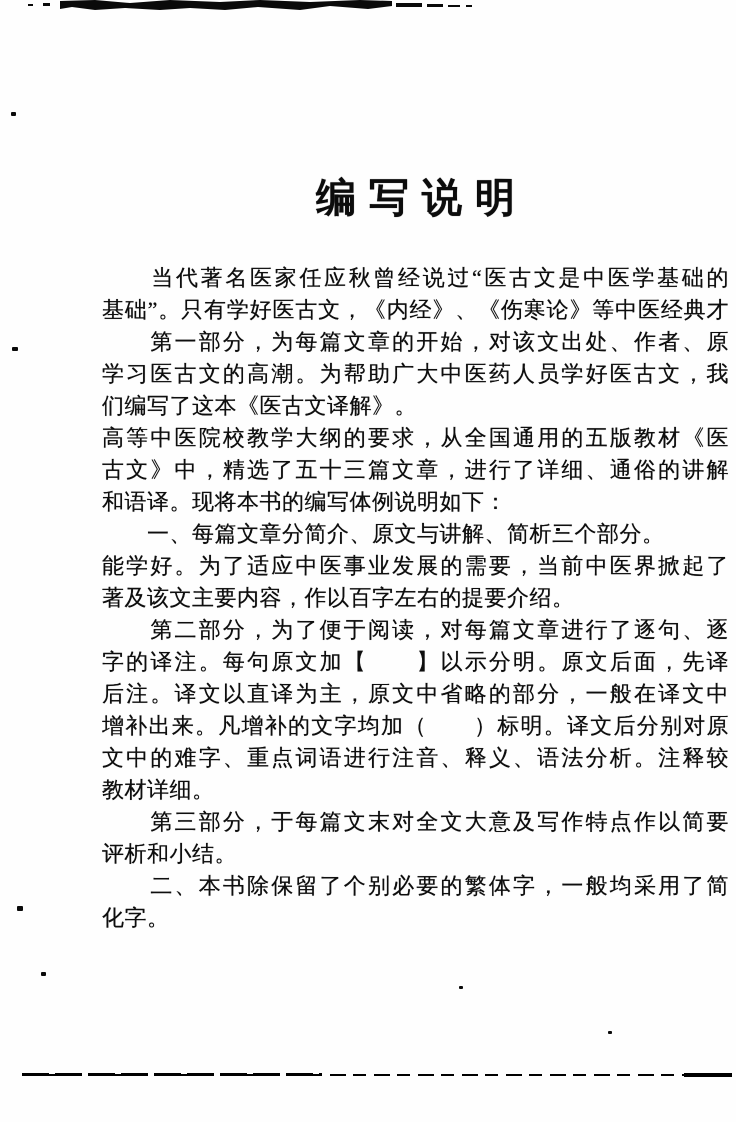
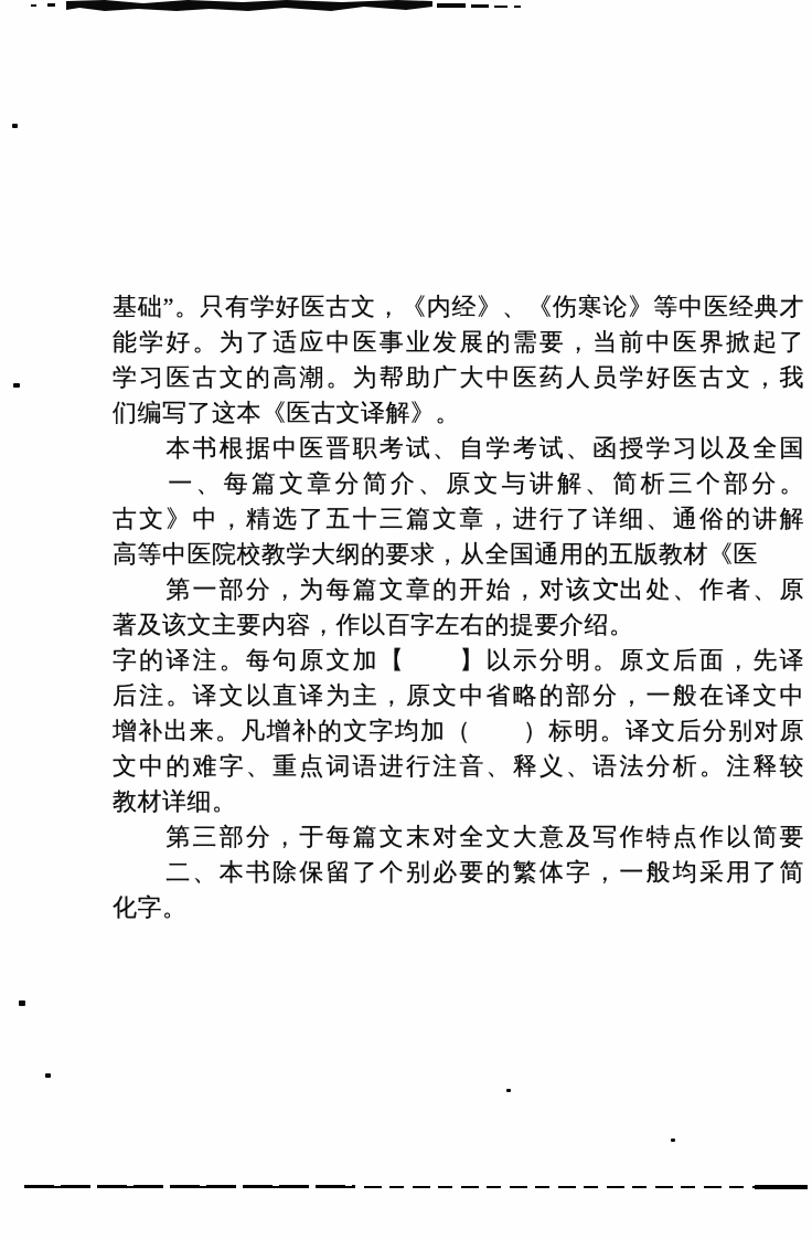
- 编写说明
- 当代著名医家任应秋曾经说过“医古文是中医学基础的
  基础”。只有学好医古文，《内经》、《伤寒论》等中医经典才
- 第一部分，为每篇文章的开始，对该文出处、作者、原
+ 能学好。为了适应中医事业发展的需要，当前中医界掀起了
  学习医古文的高潮。为帮助广大中医药人员学好医古文，我
  们编写了这本《医古文译解》。
+ 本书根据中医晋职考试、自学考试、函授学习以及全国
- 高等中医院校教学大纲的要求，从全国通用的五版教材《医
+ 一、每篇文章分简介、原文与讲解、简析三个部分。
  古文》中，精选了五十三篇文章，进行了详细、通俗的讲解
- 和语译。现将本书的编写体例说明如下：
- 一、每篇文章分简介、原文与讲解、简析三个部分。
+ 高等中医院校教学大纲的要求，从全国通用的五版教材《医
- 能学好。为了适应中医事业发展的需要，当前中医界掀起了
+ 第一部分，为每篇文章的开始，对该文出处、作者、原
  著及该文主要内容，作以百字左右的提要介绍。
- 第二部分，为了便于阅读，对每篇文章进行了逐句、逐
  字的译注。每句原文加【 】以示分明。原文后面，先译
  后注。译文以直译为主，原文中省略的部分，一般在译文中
  增补出来。凡增补的文字均加（ ）标明。译文后分别对原
  文中的难字、重点词语进行注音、释义、语法分析。注释较
  教材详细。
  第三部分，于每篇文末对全文大意及写作特点作以简要
- 评析和小结。
  二、本书除保留了个别必要的繁体字，一般均采用了简
  化字。
